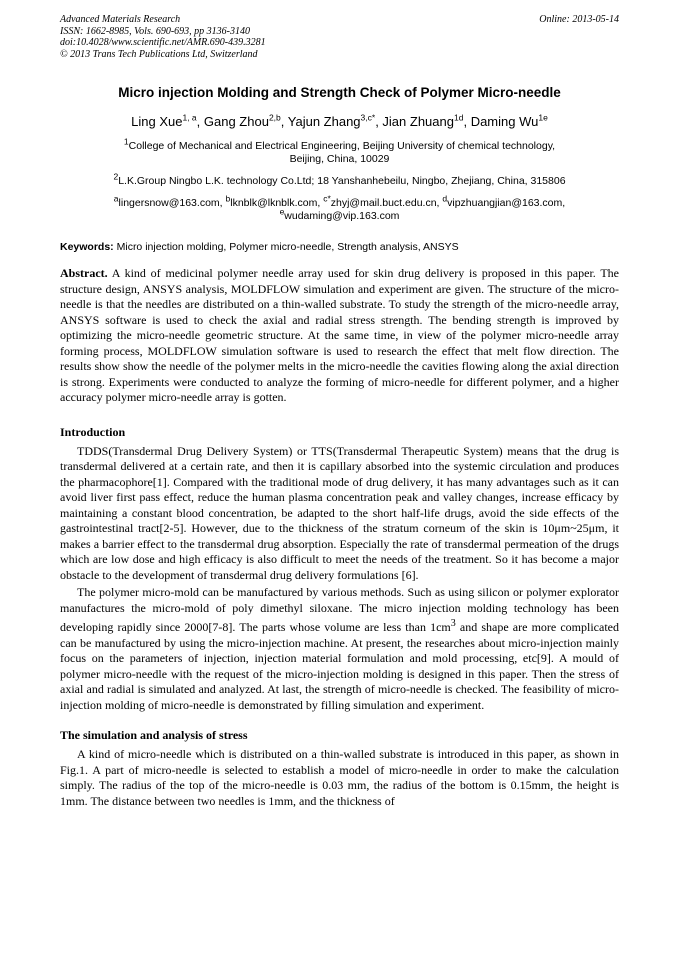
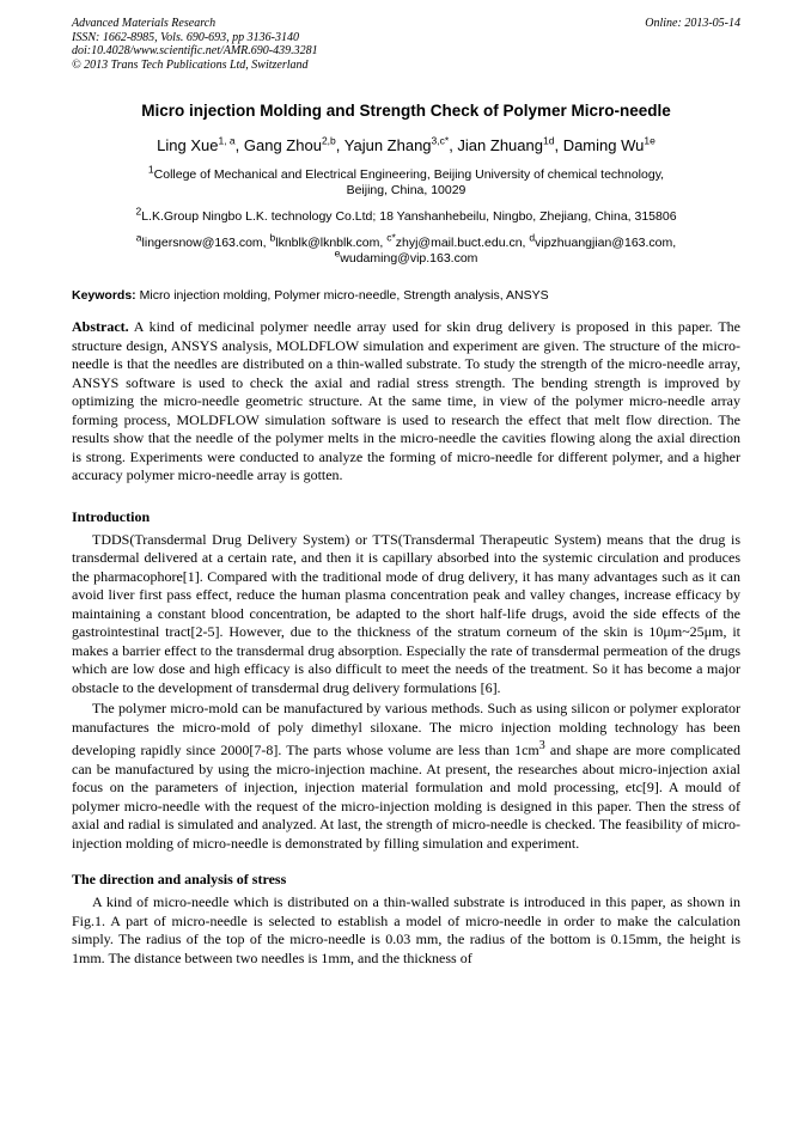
  Advanced Materials Research
  ISSN: 1662-8985, Vols. 690-693, pp 3136-3140
  doi:10.4028/www.scientific.net/AMR.690-439.3281
  © 2013 Trans Tech Publications Ltd, Switzerland
  Online: 2013-05-14
  Micro injection Molding and Strength Check of Polymer Micro-needle
  Ling Xue1, a, Gang Zhou2,b, Yajun Zhang3,c*, Jian Zhuang1d, Daming Wu1e
  1College of Mechanical and Electrical Engineering, Beijing University of chemical technology,
  Beijing, China, 10029
  2L.K.Group Ningbo L.K. technology Co.Ltd; 18 Yanshanhebeilu, Ningbo, Zhejiang, China, 315806
  alingersnow@163.com, blknblk@lknblk.com, c*zhyj@mail.buct.edu.cn, dvipzhuangjian@163.com,
  ewudaming@vip.163.com
  Keywords: Micro injection molding, Polymer micro-needle, Strength analysis, ANSYS
- Abstract. A kind of medicinal polymer needle array used for skin drug delivery is proposed in this paper. The structure design, ANSYS analysis, MOLDFLOW simulation and experiment are given. The structure of the micro-needle is that the needles are distributed on a thin-walled substrate. To study the strength of the micro-needle array, ANSYS software is used to check the axial and radial stress strength. The bending strength is improved by optimizing the micro-needle geometric structure. At the same time, in view of the polymer micro-needle array forming process, MOLDFLOW simulation software is used to research the effect that melt flow direction. The results show show the needle of the polymer melts in the micro-needle the cavities flowing along the axial direction is strong. Experiments were conducted to analyze the forming of micro-needle for different polymer, and a higher accuracy polymer micro-needle array is gotten.
+ Abstract. A kind of medicinal polymer needle array used for skin drug delivery is proposed in this paper. The structure design, ANSYS analysis, MOLDFLOW simulation and experiment are given. The structure of the micro-needle is that the needles are distributed on a thin-walled substrate. To study the strength of the micro-needle array, ANSYS software is used to check the axial and radial stress strength. The bending strength is improved by optimizing the micro-needle geometric structure. At the same time, in view of the polymer micro-needle array forming process, MOLDFLOW simulation software is used to research the effect that melt flow direction. The results show that the needle of the polymer melts in the micro-needle the cavities flowing along the axial direction is strong. Experiments were conducted to analyze the forming of micro-needle for different polymer, and a higher accuracy polymer micro-needle array is gotten.
  Introduction
  TDDS(Transdermal Drug Delivery System) or TTS(Transdermal Therapeutic System) means that the drug is transdermal delivered at a certain rate, and then it is capillary absorbed into the systemic circulation and produces the pharmacophore[1]. Compared with the traditional mode of drug delivery, it has many advantages such as it can avoid liver first pass effect, reduce the human plasma concentration peak and valley changes, increase efficacy by maintaining a constant blood concentration, be adapted to the short half-life drugs, avoid the side effects of the gastrointestinal tract[2-5]. However, due to the thickness of the stratum corneum of the skin is 10μm~25μm, it makes a barrier effect to the transdermal drug absorption. Especially the rate of transdermal permeation of the drugs which are low dose and high efficacy is also difficult to meet the needs of the treatment. So it has become a major obstacle to the development of transdermal drug delivery formulations [6].
- The polymer micro-mold can be manufactured by various methods. Such as using silicon or polymer explorator manufactures the micro-mold of poly dimethyl siloxane. The micro injection molding technology has been developing rapidly since 2000[7-8]. The parts whose volume are less than 1cm3 and shape are more complicated can be manufactured by using the micro-injection machine. At present, the researches about micro-injection mainly focus on the parameters of injection, injection material formulation and mold processing, etc[9]. A mould of polymer micro-needle with the request of the micro-injection molding is designed in this paper. Then the stress of axial and radial is simulated and analyzed. At last, the strength of micro-needle is checked. The feasibility of micro-injection molding of micro-needle is demonstrated by filling simulation and experiment.
+ The polymer micro-mold can be manufactured by various methods. Such as using silicon or polymer explorator manufactures the micro-mold of poly dimethyl siloxane. The micro injection molding technology has been developing rapidly since 2000[7-8]. The parts whose volume are less than 1cm3 and shape are more complicated can be manufactured by using the micro-injection machine. At present, the researches about micro-injection axial focus on the parameters of injection, injection material formulation and mold processing, etc[9]. A mould of polymer micro-needle with the request of the micro-injection molding is designed in this paper. Then the stress of axial and radial is simulated and analyzed. At last, the strength of micro-needle is checked. The feasibility of micro-injection molding of micro-needle is demonstrated by filling simulation and experiment.
- The simulation and analysis of stress
+ The direction and analysis of stress
  A kind of micro-needle which is distributed on a thin-walled substrate is introduced in this paper, as shown in Fig.1. A part of micro-needle is selected to establish a model of micro-needle in order to make the calculation simply. The radius of the top of the micro-needle is 0.03 mm, the radius of the bottom is 0.15mm, the height is 1mm. The distance between two needles is 1mm, and the thickness of
